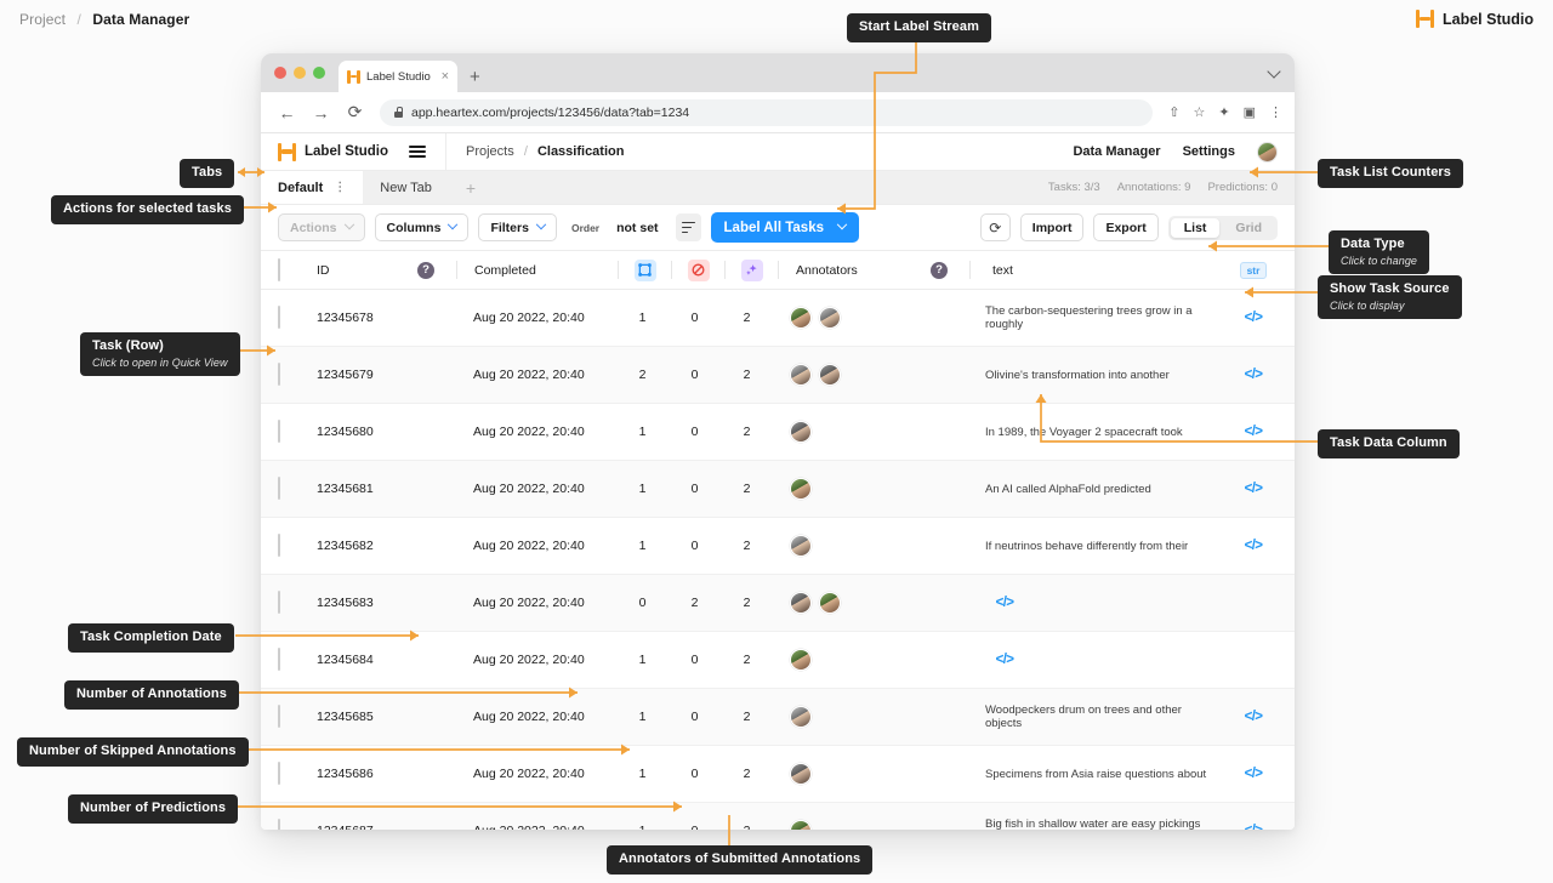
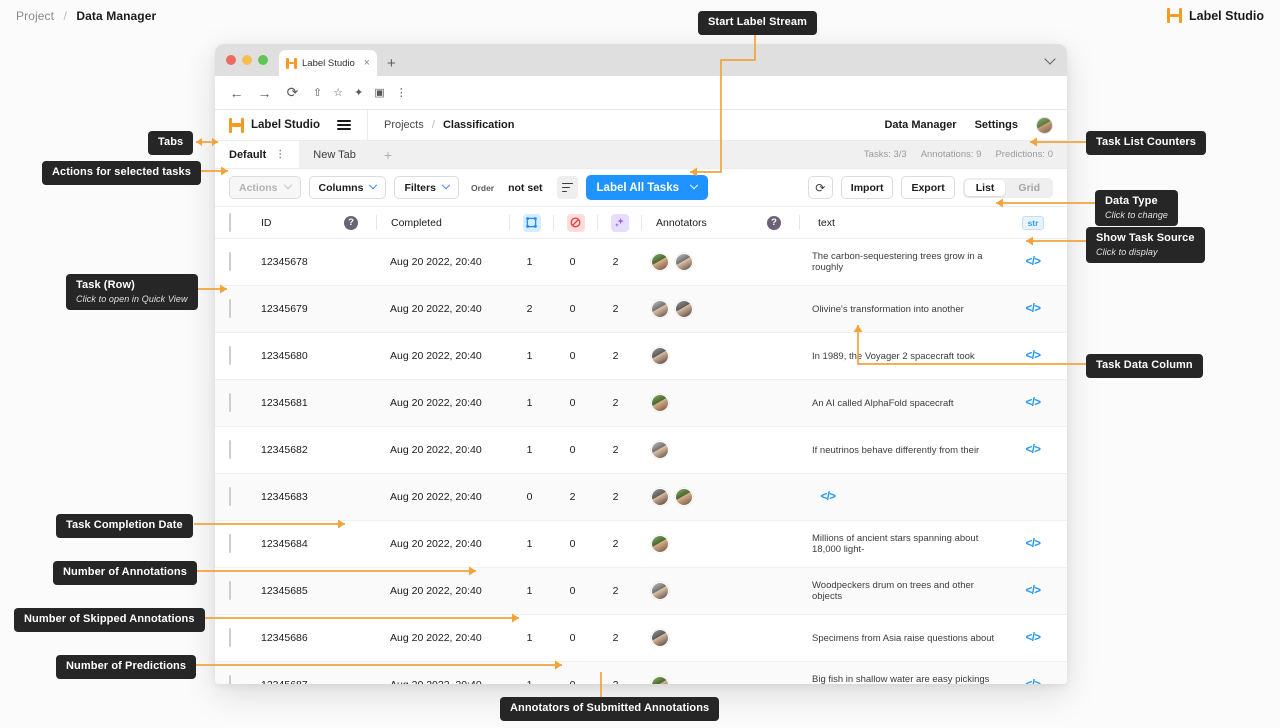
  Project / Data Manager
  Label Studio
  Label Studio
  ×
  +
  ←
  →
  ⟳
- app.heartex.com/projects/123456/data?tab=1234
  ⇧
  ☆
  ✦
  ▣
  ⋮
  Label Studio
  Projects / Classification
  Data Manager
  Settings
  Default
  ⋮
  New Tab
  +
  Tasks: 3/3
  Annotations: 9
  Predictions: 0
  Actions
  Columns
  Filters
  Order
  not set
  Label All Tasks
  ⟳
  Import
  Export
  List
  Grid
  ID
  ?
  Completed
  Annotators
  ?
  text
  str
  12345678
  Aug 20 2022, 20:40
  1
  0
  2
  The carbon-sequestering trees grow in a roughly
  </>
  12345679
  Aug 20 2022, 20:40
  2
  0
  2
  Olivine's transformation into another
  </>
  12345680
  Aug 20 2022, 20:40
  1
  0
  2
  In 1989, the Voyager 2 spacecraft took
  </>
  12345681
  Aug 20 2022, 20:40
  1
  0
  2
- An AI called AlphaFold predicted
+ An AI called AlphaFold spacecraft
  </>
  12345682
  Aug 20 2022, 20:40
  1
  0
  2
  If neutrinos behave differently from their
  </>
  12345683
  Aug 20 2022, 20:40
  0
  2
  2
  </>
  12345684
  Aug 20 2022, 20:40
  1
  0
  2
+ Millions of ancient stars spanning about 18,000 light-
  </>
  12345685
  Aug 20 2022, 20:40
  1
  0
  2
  Woodpeckers drum on trees and other objects
  </>
  12345686
  Aug 20 2022, 20:40
  1
  0
  2
  Specimens from Asia raise questions about
  </>
  Big fish in shallow water are easy pickings
  Start Label Stream
  Tabs
  Actions for selected tasks
  Task (Row)
  Click to open in Quick View
  Task Completion Date
  Number of Annotations
  Number of Skipped Annotations
  Number of Predictions
  Task List Counters
  Data Type
  Click to change
  Show Task Source
  Click to display
  Task Data Column
  Annotators of Submitted Annotations
